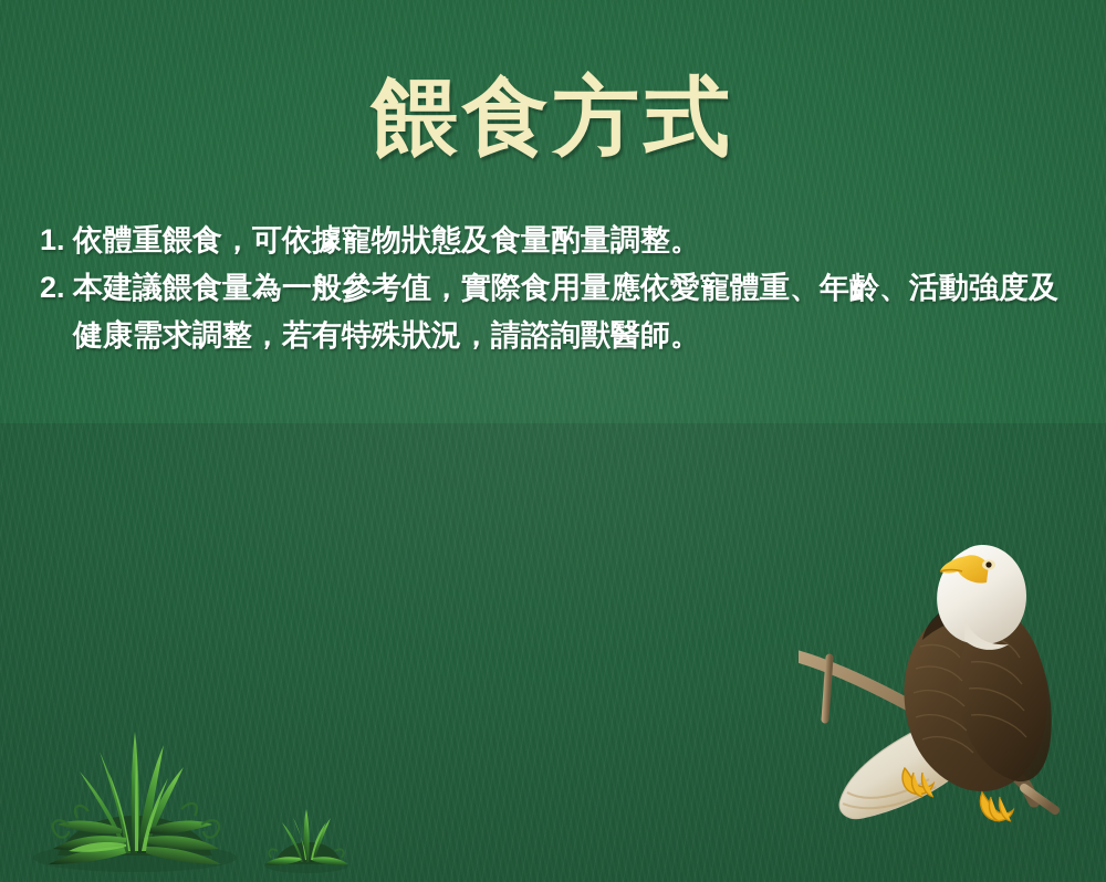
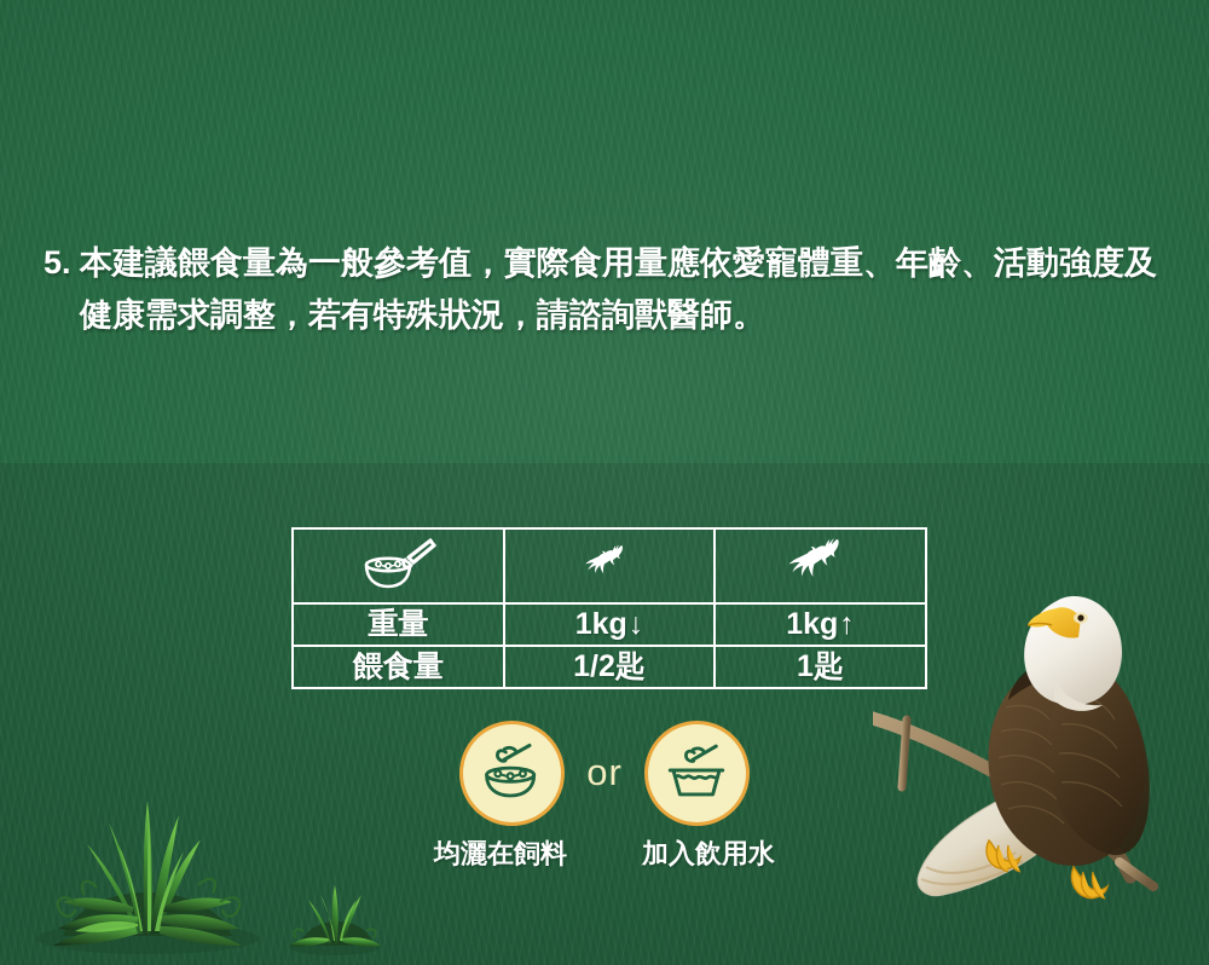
- 餵食方式
- 1.
- 依體重餵食，可依據寵物狀態及食量酌量調整。
- 2.
+ 5.
  本建議餵食量為一般參考值，實際食用量應依愛寵體重、年齡、活動強度及健康需求調整，若有特殊狀況，請諮詢獸醫師。
+ 重量	1kg↓	1kg↑
+ 餵食量	1/2匙	1匙
+ or
+ 均灑在飼料
+ 加入飲用水
